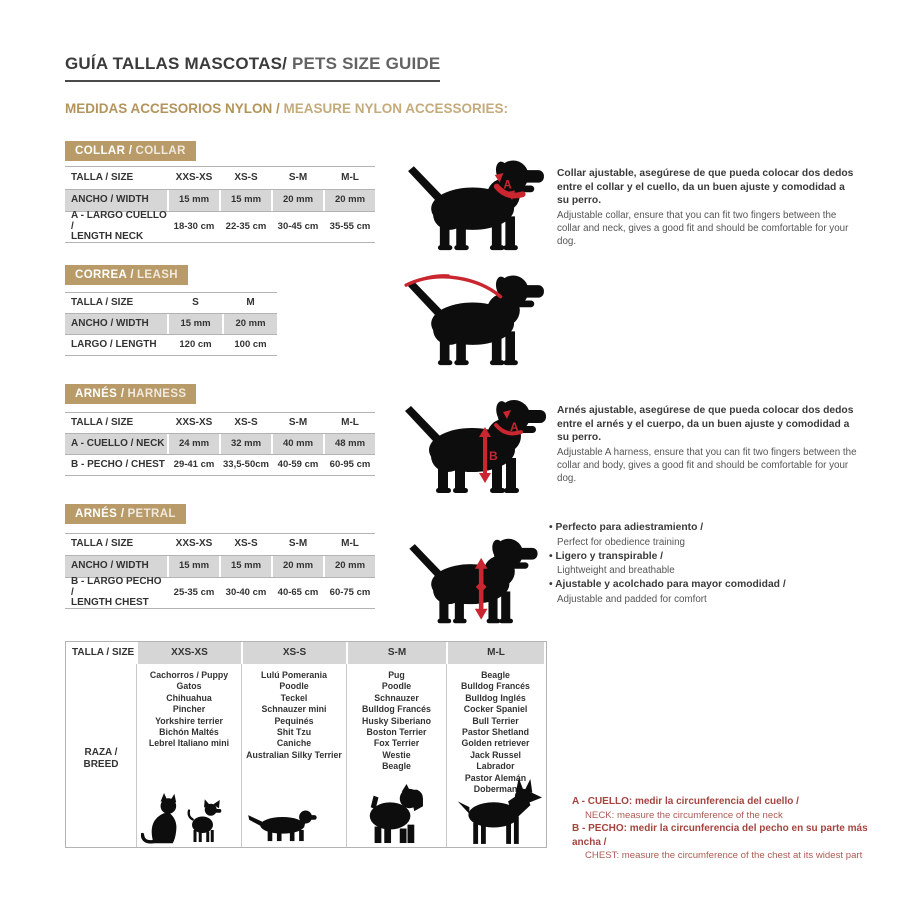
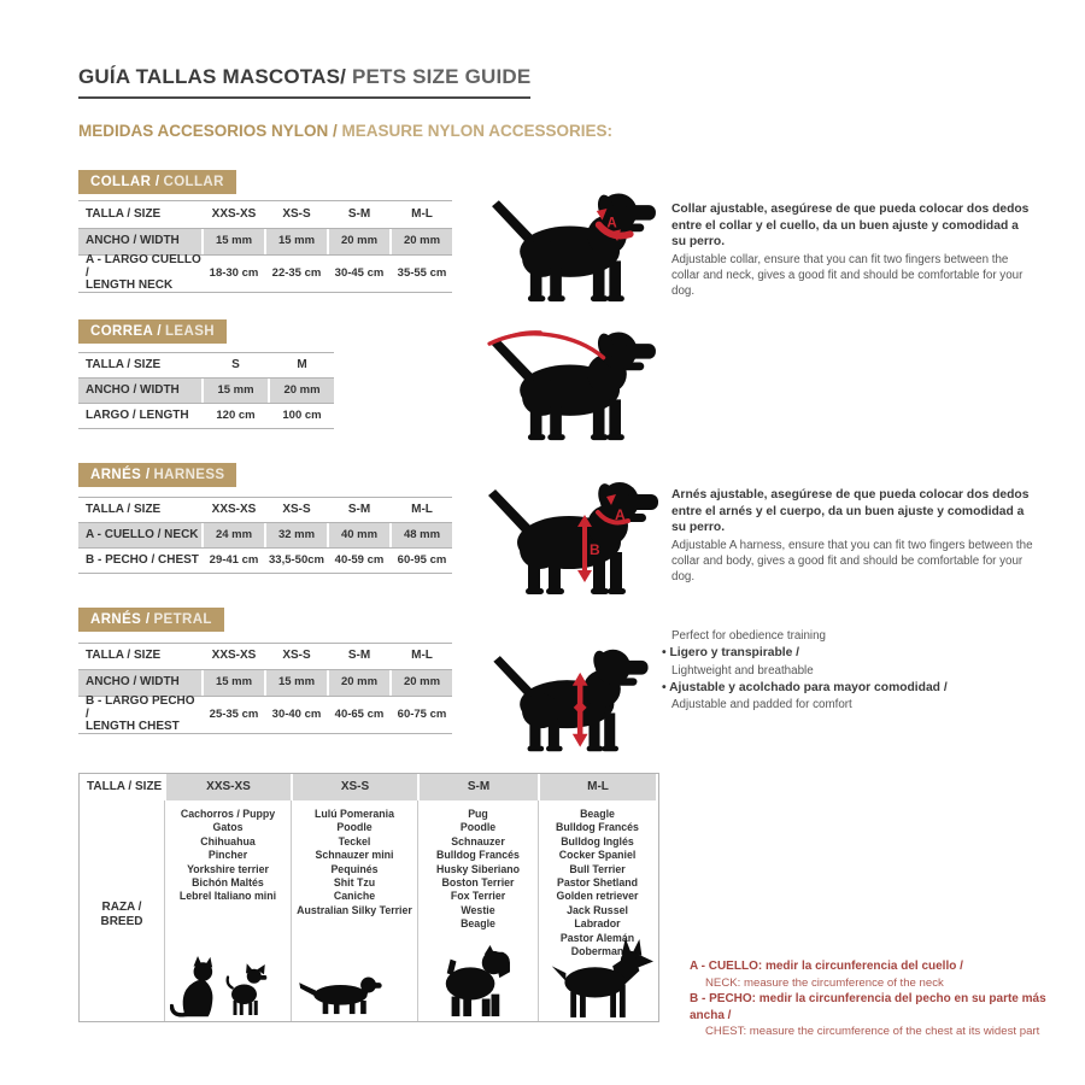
  GUÍA TALLAS MASCOTAS/ PETS SIZE GUIDE
  MEDIDAS ACCESORIOS NYLON / MEASURE NYLON ACCESSORIES:
  COLLAR / COLLAR
  TALLA / SIZE
  XXS-XS
  XS-S
  S-M
  M-L
  ANCHO / WIDTH
  15 mm
  15 mm
  20 mm
  20 mm
  A - LARGO CUELLO /
  LENGTH NECK
  18-30 cm
  22-35 cm
  30-45 cm
  35-55 cm
  A
  Collar ajustable, asegúrese de que pueda colocar dos dedos entre el collar y el cuello, da un buen ajuste y comodidad a su perro.
  Adjustable collar, ensure that you can fit two fingers between the collar and neck, gives a good fit and should be comfortable for your dog.
  CORREA / LEASH
  TALLA / SIZE
  S
  M
  ANCHO / WIDTH
  15 mm
  20 mm
  LARGO / LENGTH
  120 cm
  100 cm
  ARNÉS / HARNESS
  TALLA / SIZE
  XXS-XS
  XS-S
  S-M
  M-L
  A - CUELLO / NECK
  24 mm
  32 mm
  40 mm
  48 mm
  B - PECHO / CHEST
  29-41 cm
  33,5-50cm
  40-59 cm
  60-95 cm
  A
  B
  Arnés ajustable, asegúrese de que pueda colocar dos dedos entre el arnés y el cuerpo, da un buen ajuste y comodidad a su perro.
  Adjustable A harness, ensure that you can fit two fingers between the collar and body, gives a good fit and should be comfortable for your dog.
  ARNÉS / PETRAL
  TALLA / SIZE
  XXS-XS
  XS-S
  S-M
  M-L
  ANCHO / WIDTH
  15 mm
  15 mm
  20 mm
  20 mm
  B - LARGO PECHO /
  LENGTH CHEST
  25-35 cm
  30-40 cm
  40-65 cm
  60-75 cm
- Perfecto para adiestramiento /
  Perfect for obedience training
  Ligero y transpirable /
  Lightweight and breathable
  Ajustable y acolchado para mayor comodidad /
  Adjustable and padded for comfort
  TALLA / SIZE
  XXS-XS
  XS-S
  S-M
  M-L
  RAZA /
  BREED
  Cachorros / Puppy
  Gatos
  Chihuahua
  Pincher
  Yorkshire terrier
  Bichón Maltés
  Lebrel Italiano mini
  Lulú Pomerania
  Poodle
  Teckel
  Schnauzer mini
  Pequinés
  Shit Tzu
  Caniche
  Australian Silky Terrier
  Pug
  Poodle
  Schnauzer
  Bulldog Francés
  Husky Siberiano
  Boston Terrier
  Fox Terrier
  Westie
  Beagle
  Beagle
  Bulldog Francés
  Bulldog Inglés
  Cocker Spaniel
  Bull Terrier
  Pastor Shetland
  Golden retriever
  Jack Russel
  Labrador
  Pastor Alemán
  Doberman
  A - CUELLO: medir la circunferencia del cuello /
  NECK: measure the circumference of the neck
  B - PECHO: medir la circunferencia del pecho en su parte más ancha /
  CHEST: measure the circumference of the chest at its widest part
